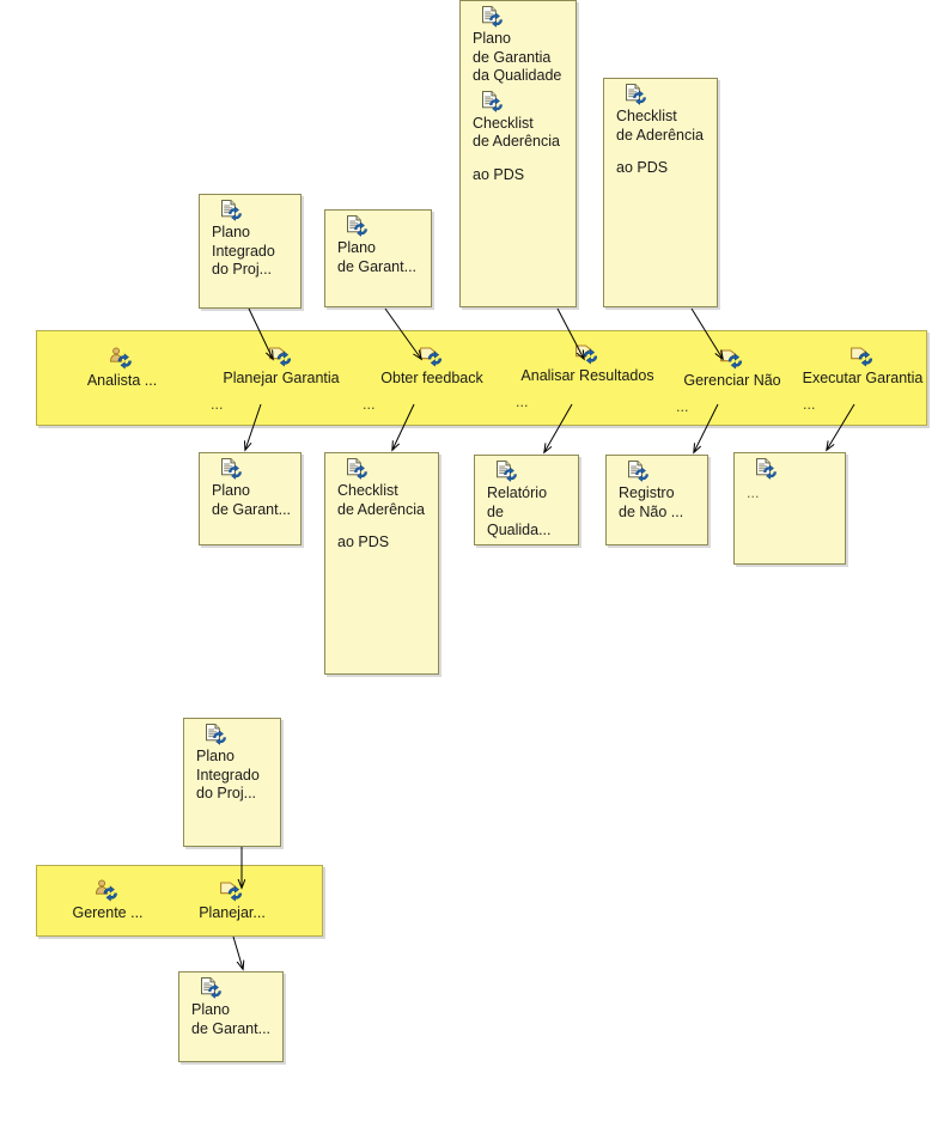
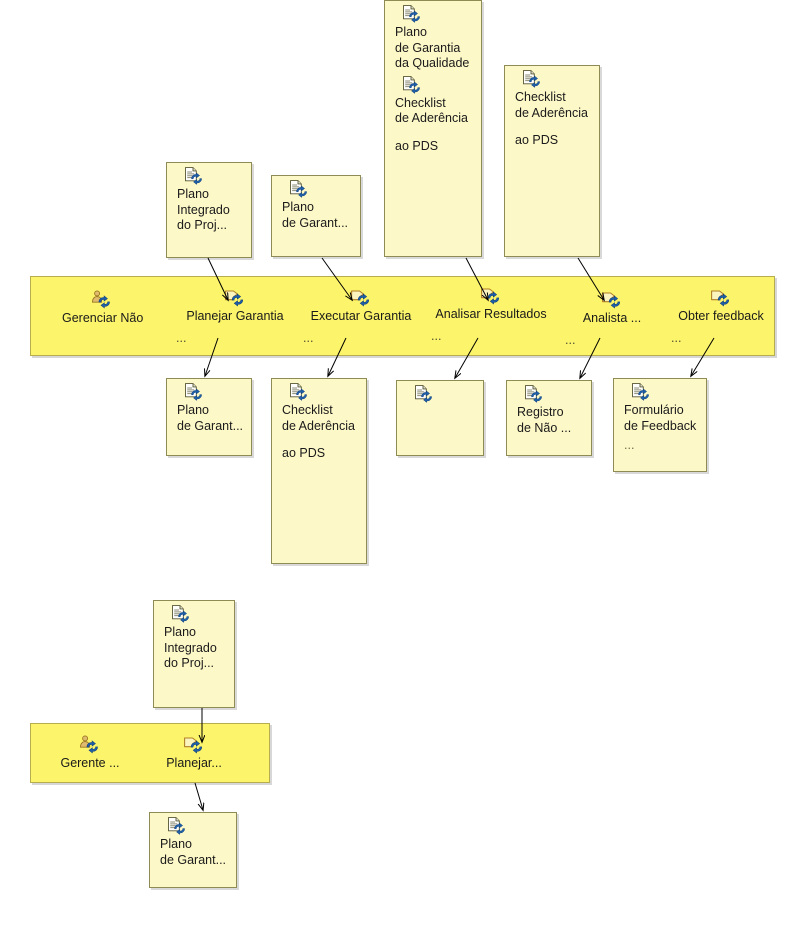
  Plano
  Integrado
  do Proj...
  Plano
  de Garant...
  Plano
  de Garantia
  da Qualidade
  Checklist
  de Aderência
  ao PDS
  Checklist
  de Aderência
  ao PDS
  Plano
  de Garant...
  Checklist
  de Aderência
  ao PDS
- Relatório
- de Qualida...
  Registro
  de Não ...
+ Formulário
+ de Feedback
  ...
  Plano
  Integrado
  do Proj...
  Plano
  de Garant...
- Analista ...
+ Gerenciar Não
  Planejar Garantia
  ...
- Obter feedback
+ Executar Garantia
  ...
  Analisar Resultados
  ...
- Gerenciar Não
+ Analista ...
  ...
- Executar Garantia
+ Obter feedback
  ...
  Gerente ...
  Planejar...
